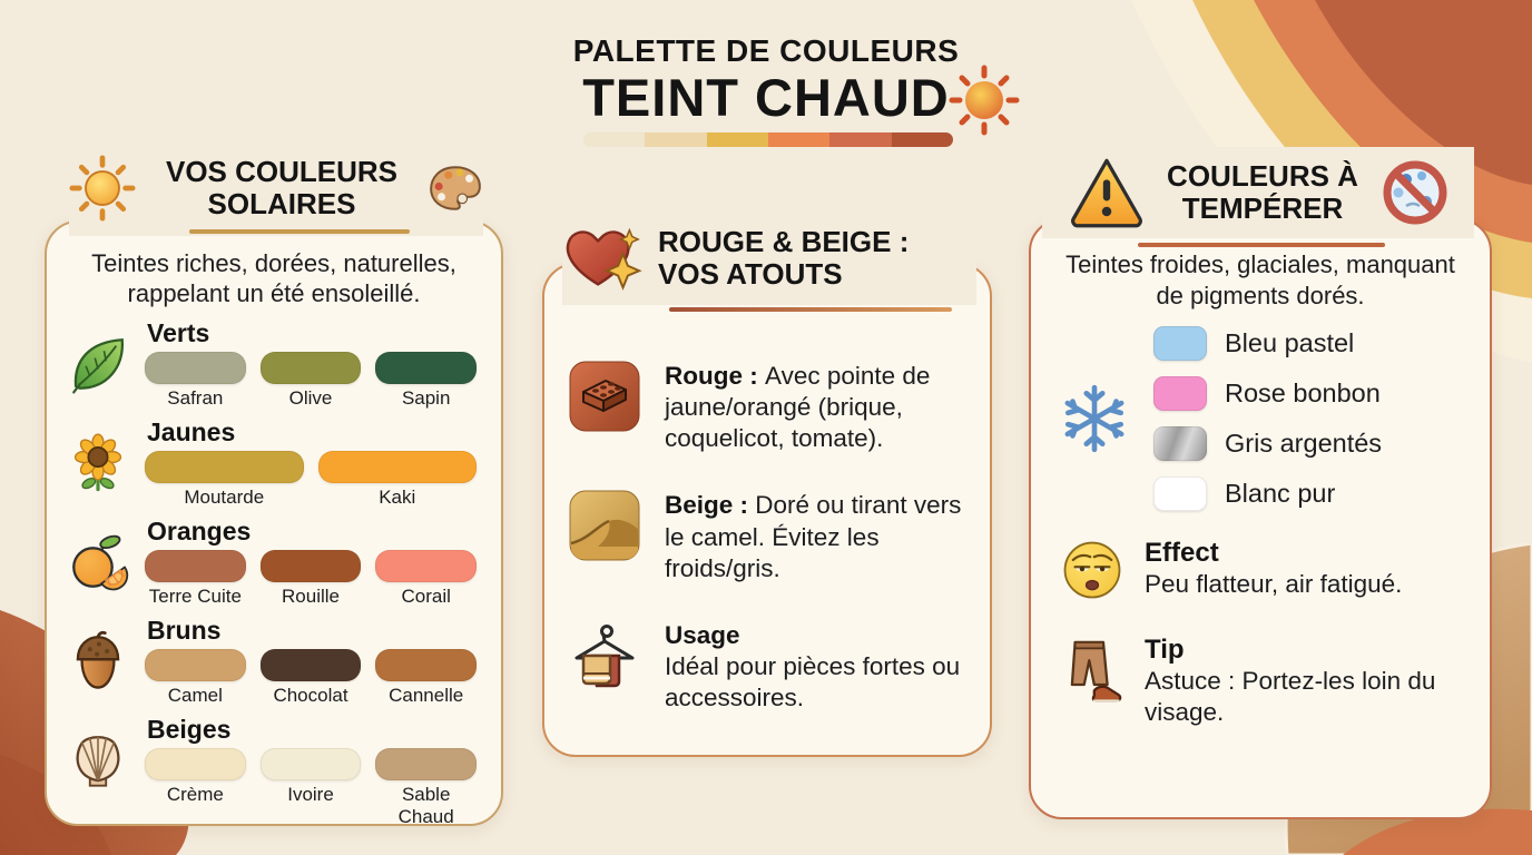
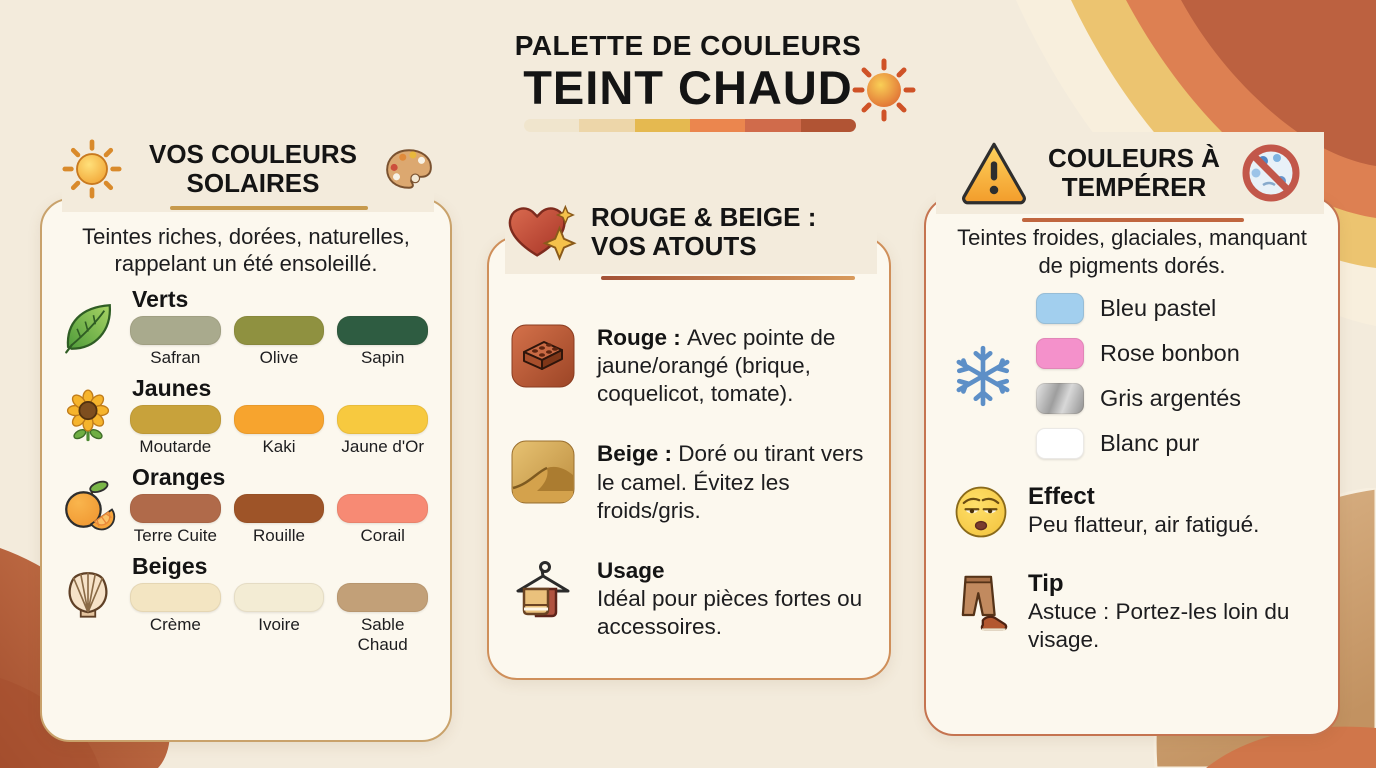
  PALETTE DE COULEURS
  TEINT CHAUD
  Teintes riches, dorées, naturelles, rappelant un été ensoleillé.
  Verts
  Safran
  Olive
  Sapin
  Jaunes
  Moutarde
  Kaki
+ Jaune d'Or
  Oranges
  Terre Cuite
  Rouille
  Corail
- Bruns
- Camel
- Chocolat
- Cannelle
  Beiges
  Crème
  Ivoire
  Sable Chaud
  VOS COULEURS SOLAIRES
  Rouge : Avec pointe de jaune/orangé (brique, coquelicot, tomate).
  Beige : Doré ou tirant vers le camel. Évitez les froids/gris.
  Usage
  Idéal pour pièces fortes ou accessoires.
  ROUGE & BEIGE : VOS ATOUTS
  Teintes froides, glaciales, manquant de pigments dorés.
  Bleu pastel
  Rose bonbon
  Gris argentés
  Blanc pur
  Effect
  Peu flatteur, air fatigué.
  Tip
  Astuce : Portez-les loin du visage.
  COULEURS À TEMPÉRER
